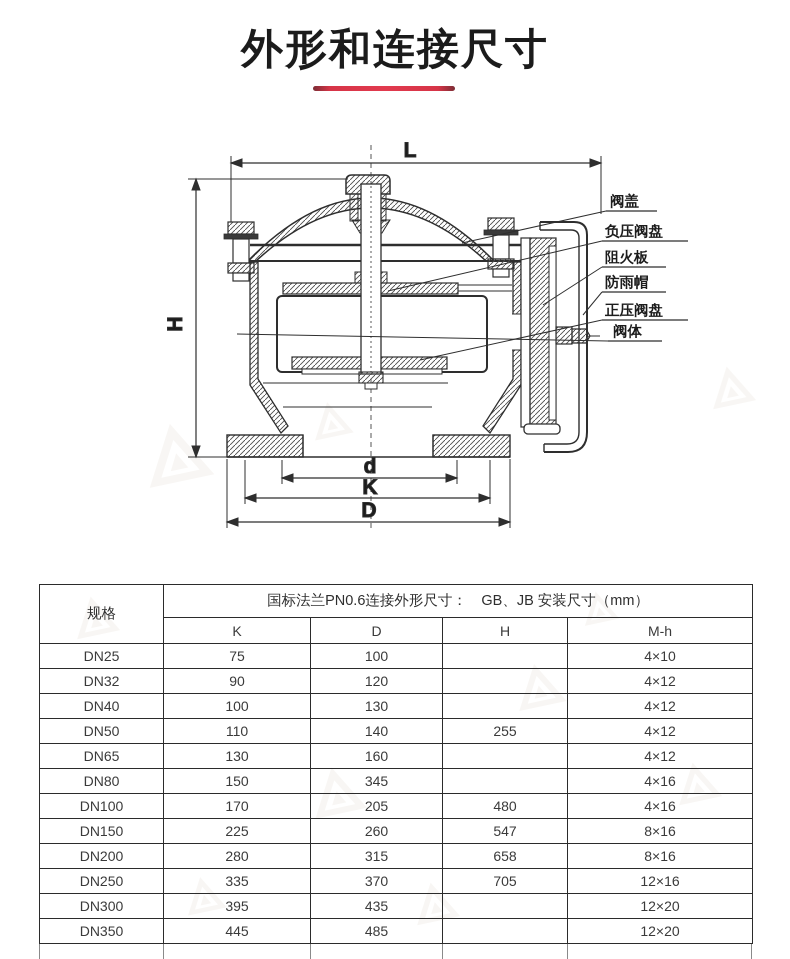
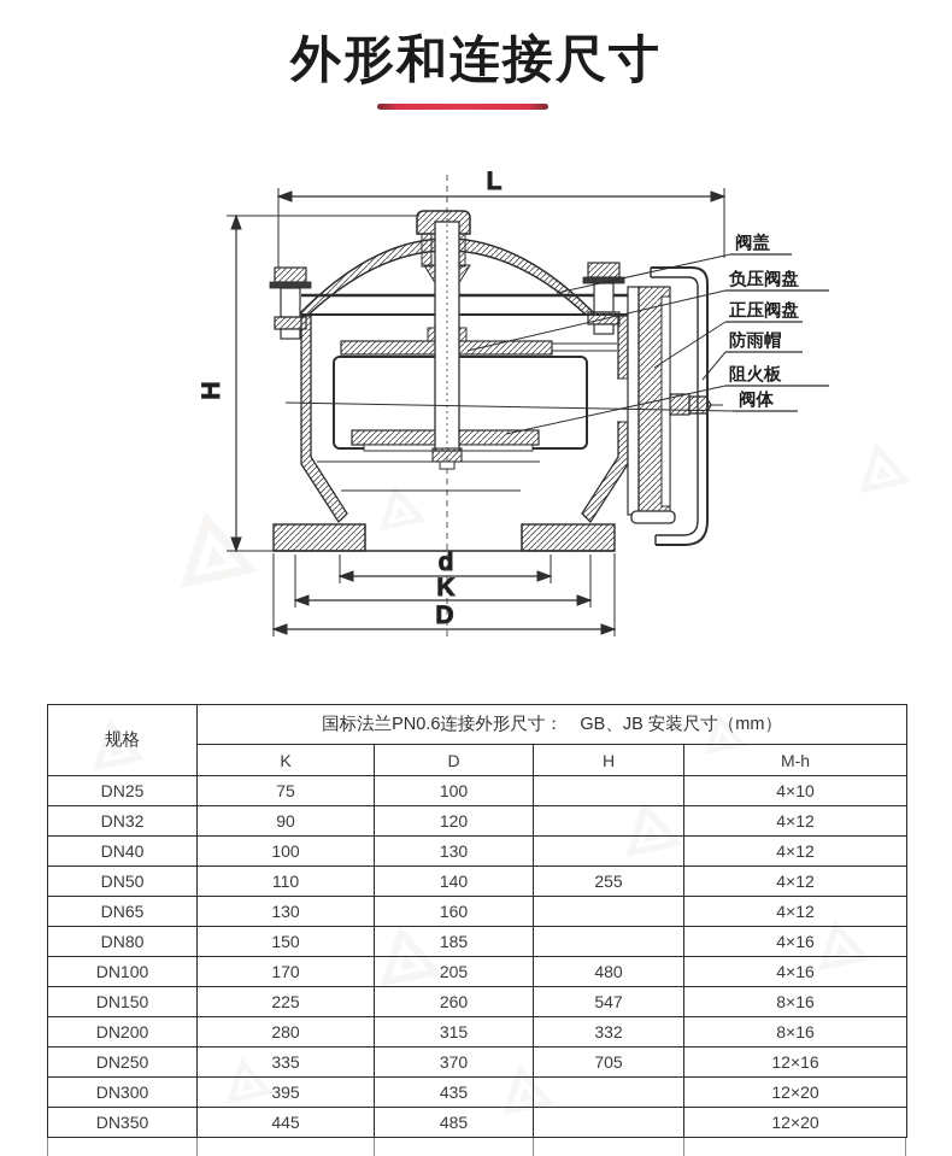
  外形和连接尺寸
  L
  d
  K
  D
  阀盖
  负压阀盘
- 阻火板
+ 正压阀盘
  防雨帽
- 正压阀盘
+ 阻火板
  阀体
  规格	国标法兰PN0.6连接外形尺寸： GB、JB 安装尺寸（mm）
  K	D	H	M-h
  DN25	75	100		4×10
  DN32	90	120		4×12
  DN40	100	130		4×12
  DN50	110	140	255	4×12
  DN65	130	160		4×12
- DN80	150	345		4×16
+ DN80	150	185		4×16
  DN100	170	205	480	4×16
  DN150	225	260	547	8×16
- DN200	280	315	658	8×16
+ DN200	280	315	332	8×16
  DN250	335	370	705	12×16
  DN300	395	435		12×20
  DN350	445	485		12×20
